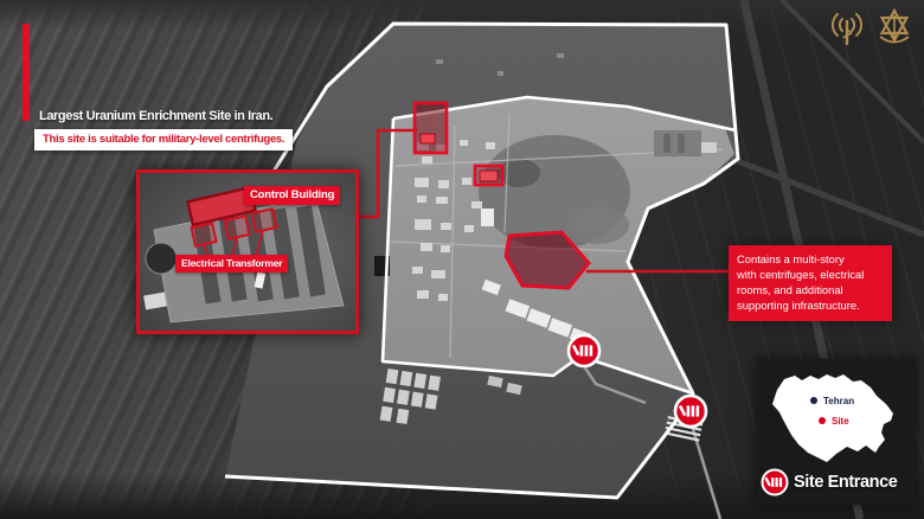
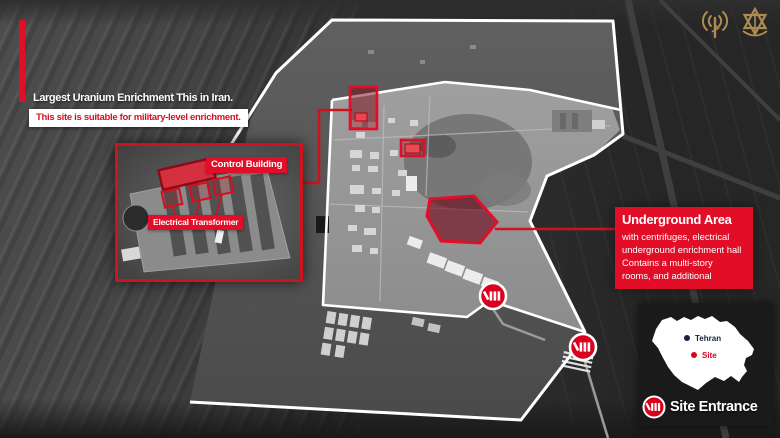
- Largest Uranium Enrichment Site in Iran.
+ Largest Uranium Enrichment This in Iran.
- This site is suitable for military-level centrifuges.
+ This site is suitable for military-level enrichment.
  Control Building
  Electrical Transformer
+ Underground Area
- Contains a multi-story
+ with centrifuges, electrical
+ underground enrichment hall
- with centrifuges, electrical
+ Contains a multi-story
  rooms, and additional
- supporting infrastructure.
  Tehran
  Site
  Site Entrance
